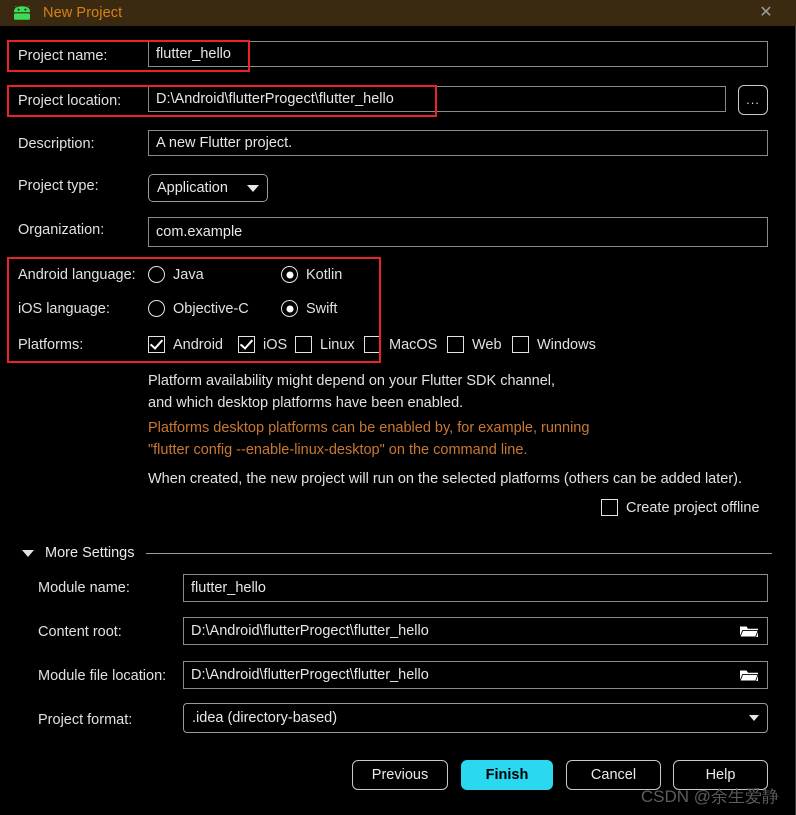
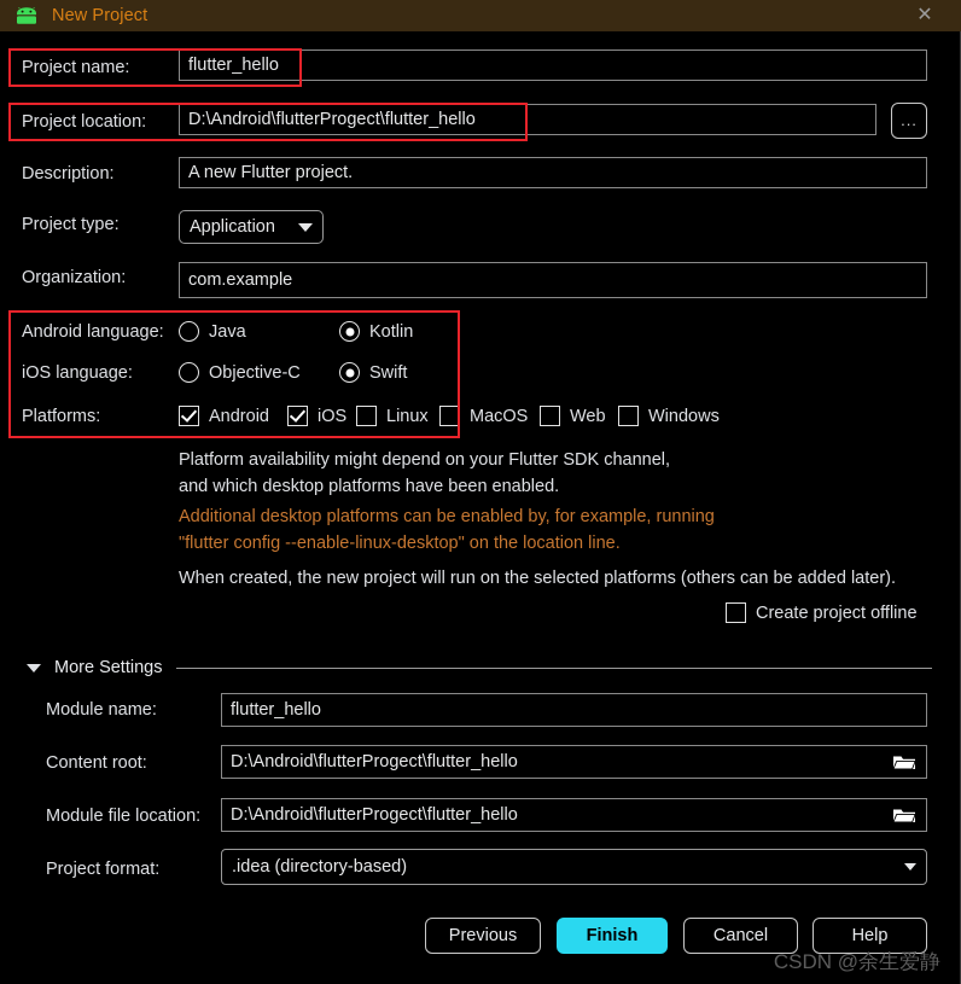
  New Project
  ✕
  Project name:
  flutter_hello
  Project location:
  D:\Android\flutterProgect\flutter_hello
  ...
  Description:
  A new Flutter project.
  Project type:
  Application
  Organization:
  com.example
  Android language:
  Java
  Kotlin
  iOS language:
  Objective-C
  Swift
  Platforms:
  Android
  iOS
  Linux
  MacOS
  Web
  Windows
  Platform availability might depend on your Flutter SDK channel,
  and which desktop platforms have been enabled.
- Platforms desktop platforms can be enabled by, for example, running
+ Additional desktop platforms can be enabled by, for example, running
- "flutter config --enable-linux-desktop" on the command line.
+ "flutter config --enable-linux-desktop" on the location line.
  When created, the new project will run on the selected platforms (others can be added later).
  Create project offline
  More Settings
  Module name:
  flutter_hello
  Content root:
  D:\Android\flutterProgect\flutter_hello
  Module file location:
  D:\Android\flutterProgect\flutter_hello
  Project format:
  .idea (directory-based)
  Previous
  Finish
  Cancel
  Help
  CSDN @余生爱静
